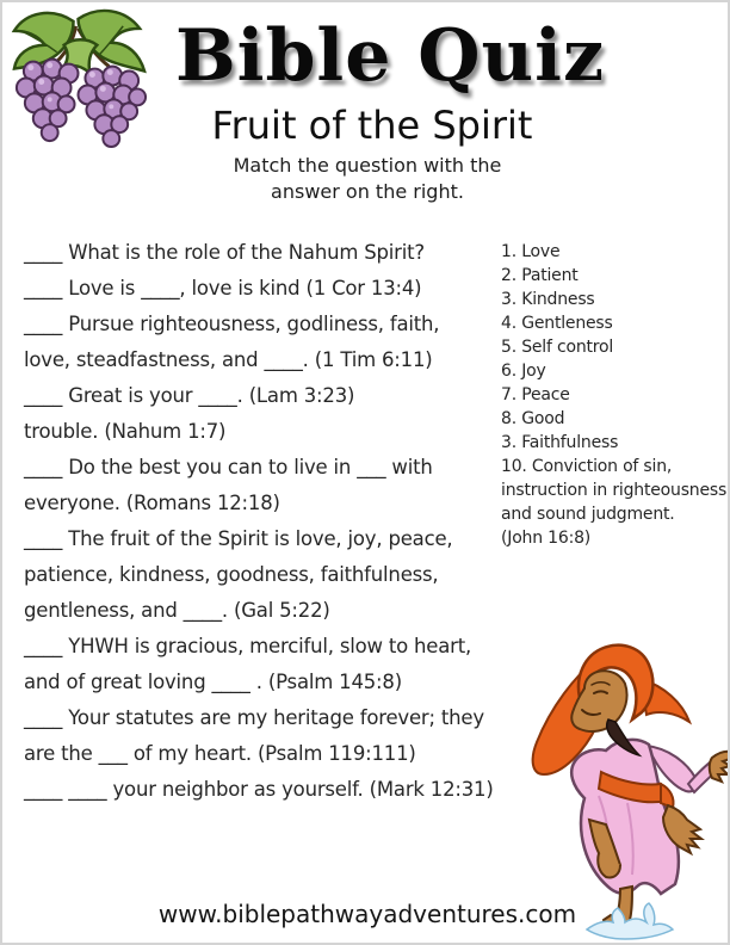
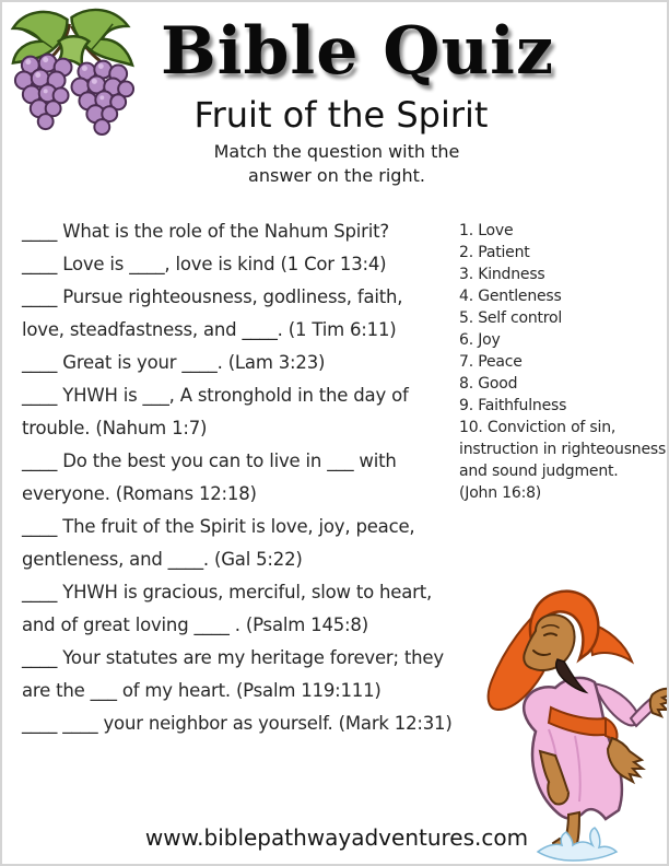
  Bible Quiz
  Fruit of the Spirit
  Match the question with the
  answer on the right.
  ____ What is the role of the Nahum Spirit?
  ____ Love is ____, love is kind (1 Cor 13:4)
  ____ Pursue righteousness, godliness, faith,
  love, steadfastness, and ____. (1 Tim 6:11)
  ____ Great is your ____. (Lam 3:23)
+ ____ YHWH is ___, A stronghold in the day of
  trouble. (Nahum 1:7)
  ____ Do the best you can to live in ___ with
  everyone. (Romans 12:18)
  ____ The fruit of the Spirit is love, joy, peace,
- patience, kindness, goodness, faithfulness,
  gentleness, and ____. (Gal 5:22)
  ____ YHWH is gracious, merciful, slow to heart,
  and of great loving ____ . (Psalm 145:8)
  ____ Your statutes are my heritage forever; they
  are the ___ of my heart. (Psalm 119:111)
  ____ ____ your neighbor as yourself. (Mark 12:31)
  1. Love
  2. Patient
  3. Kindness
  4. Gentleness
  5. Self control
  6. Joy
  7. Peace
  8. Good
- 3. Faithfulness
+ 9. Faithfulness
  10. Conviction of sin,
  instruction in righteousness
  and sound judgment.
  (John 16:8)
  www.biblepathwayadventures.com
